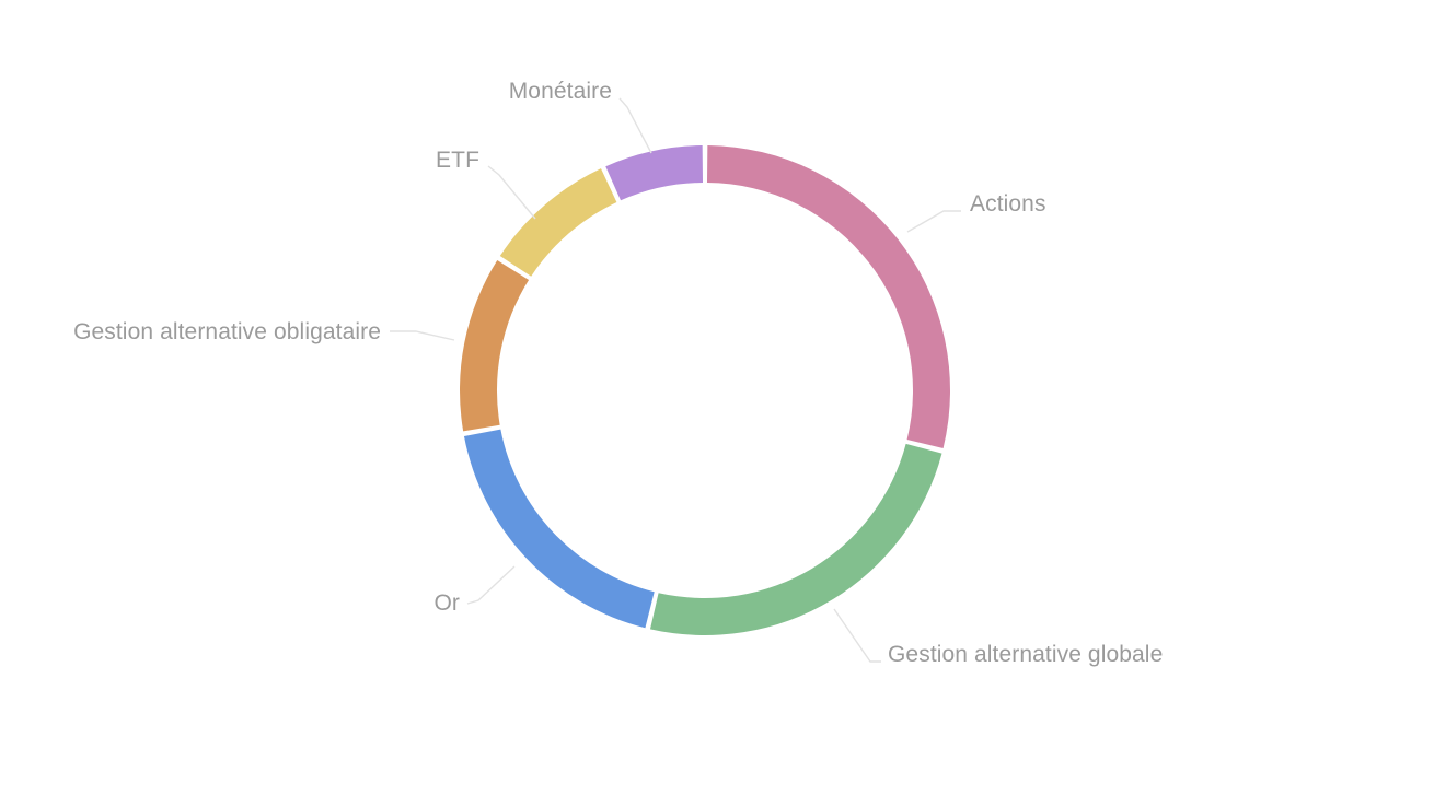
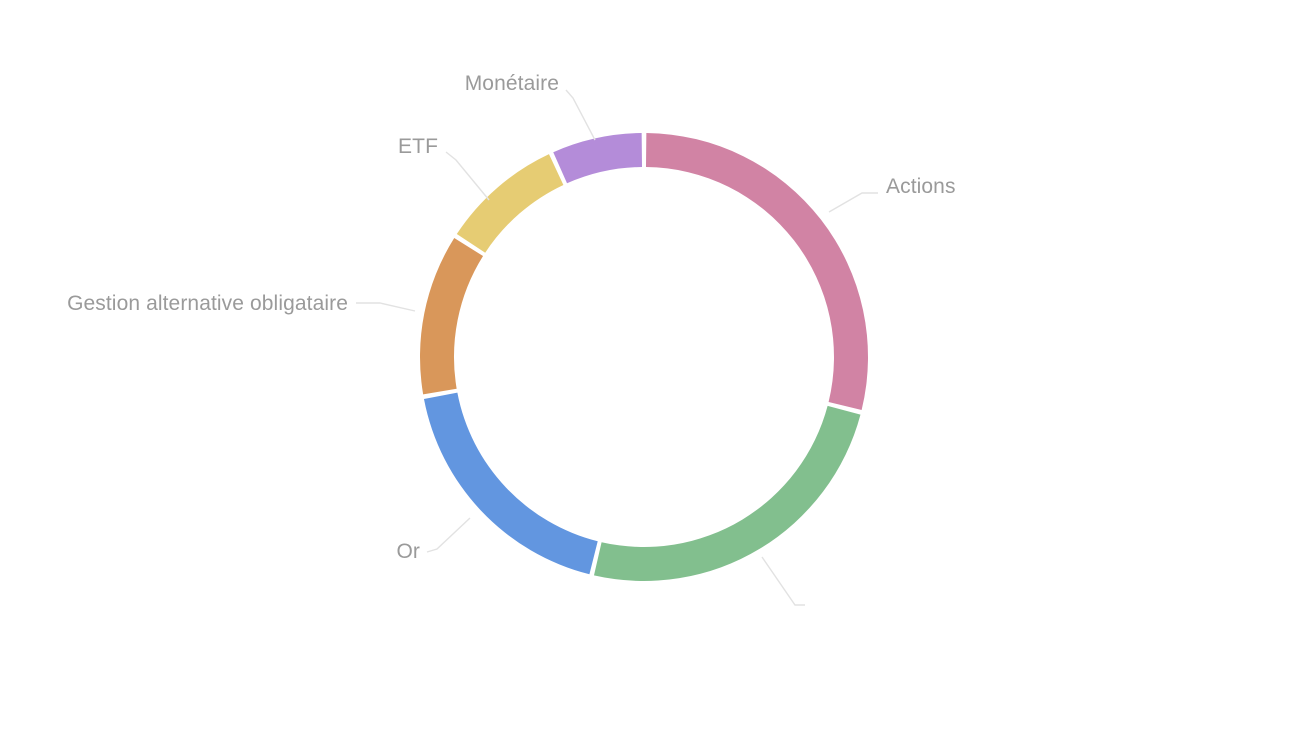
  Actions
- Gestion alternative globale
  Or
  Gestion alternative obligataire
  ETF
  Monétaire
